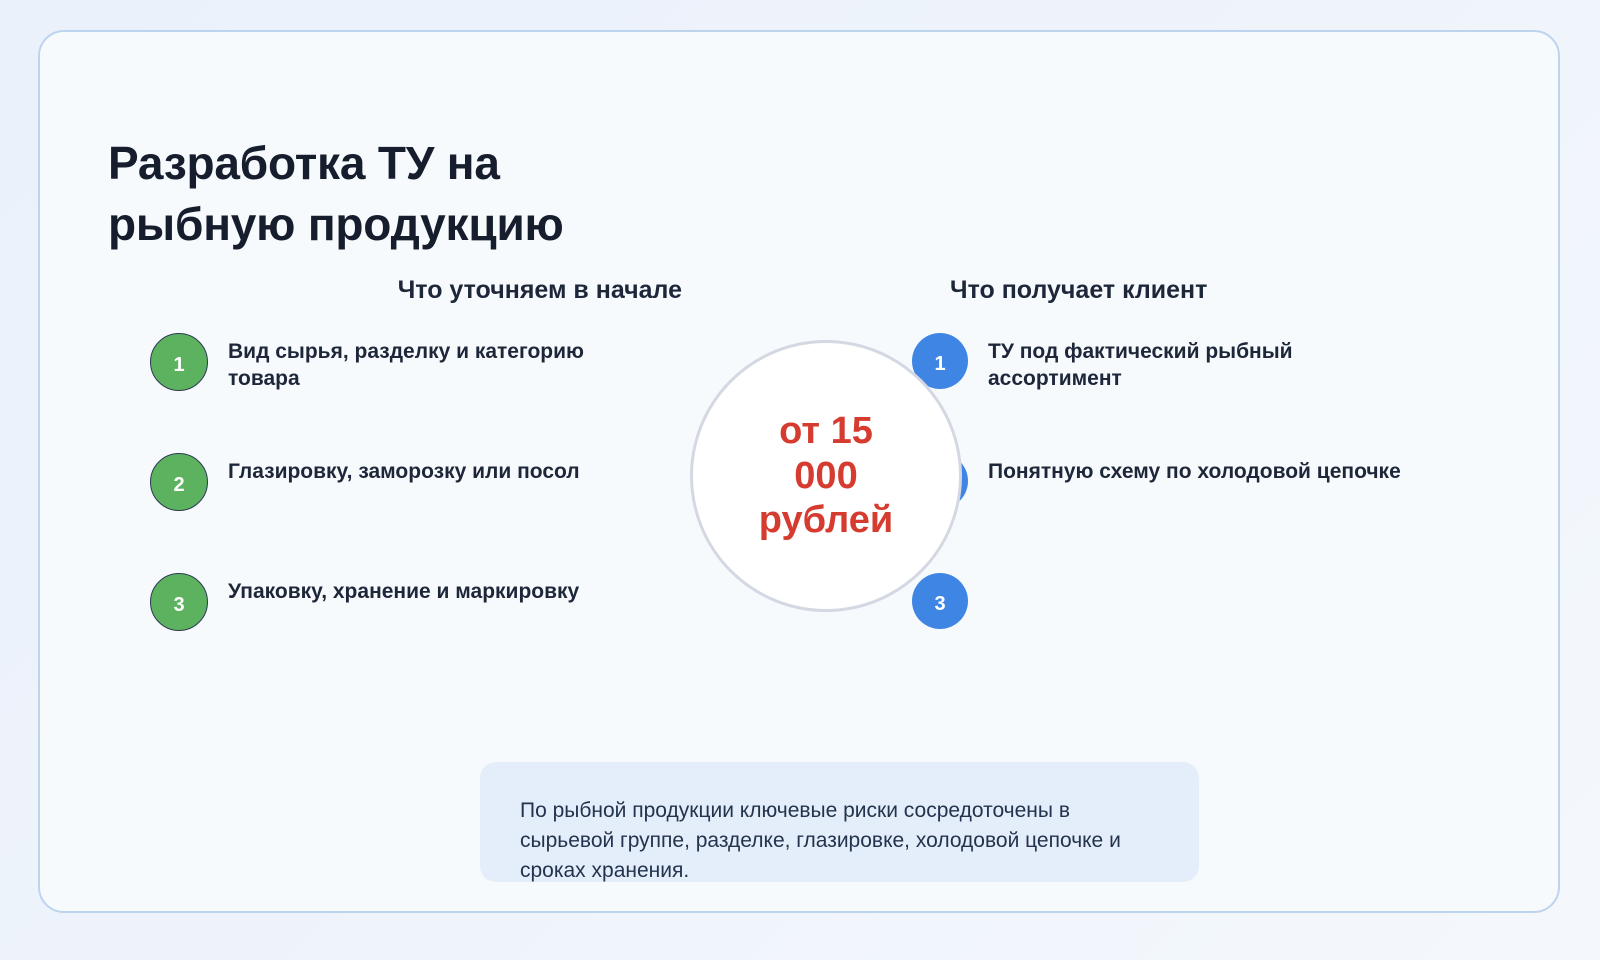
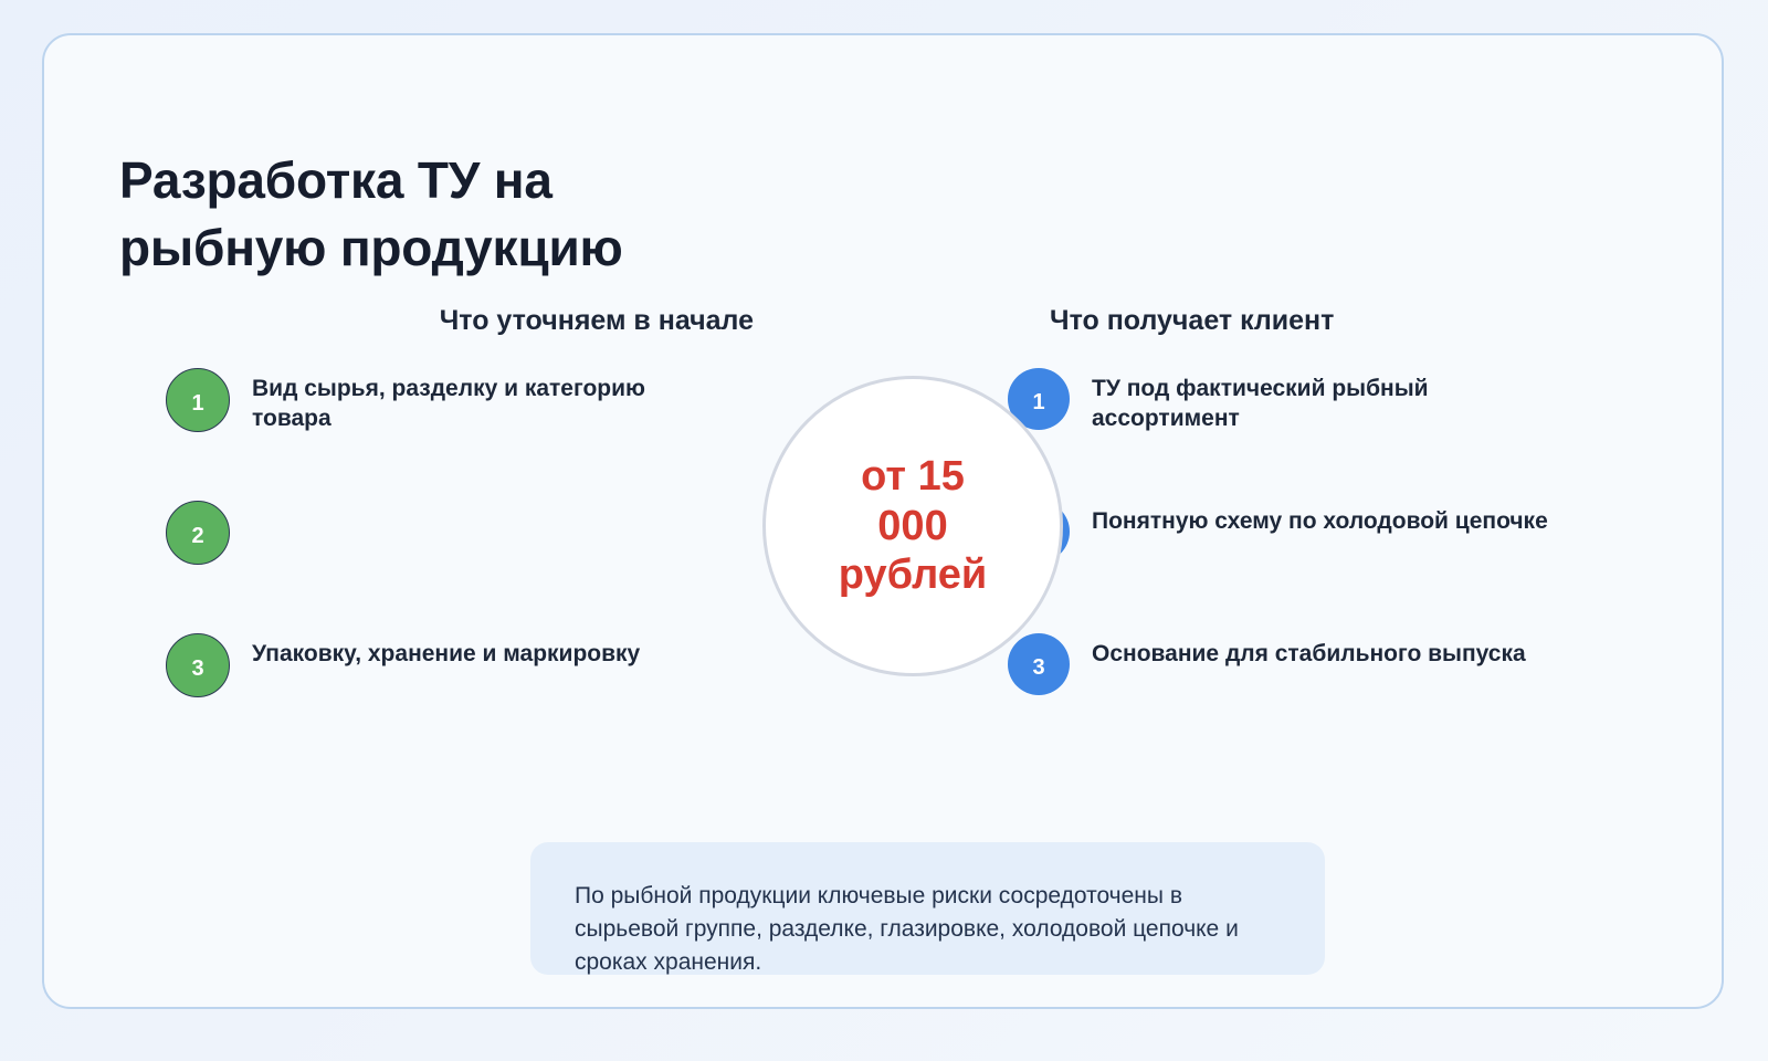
  Разработка ТУ на
  рыбную продукцию
  Что уточняем в начале
  1
  Вид сырья, разделку и категорию товара
  2
- Глазировку, заморозку или посол
  3
  Упаковку, хранение и маркировку
  Что получает клиент
  1
  ТУ под фактический рыбный ассортимент
  Понятную схему по холодовой цепочке
  3
+ Основание для стабильного выпуска
  от 15 000 рублей
  По рыбной продукции ключевые риски сосредоточены в сырьевой группе, разделке, глазировке, холодовой цепочке и сроках хранения.
